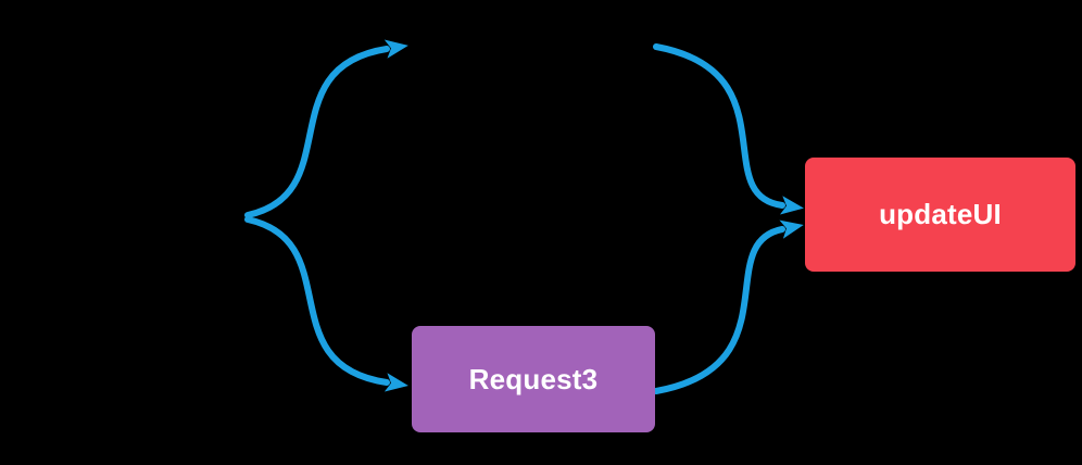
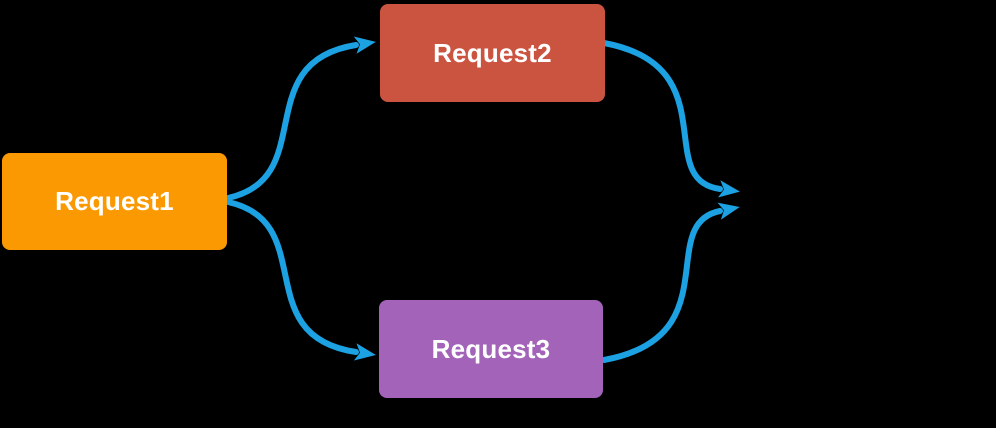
+ Request1
+ Request2
  Request3
- updateUI
